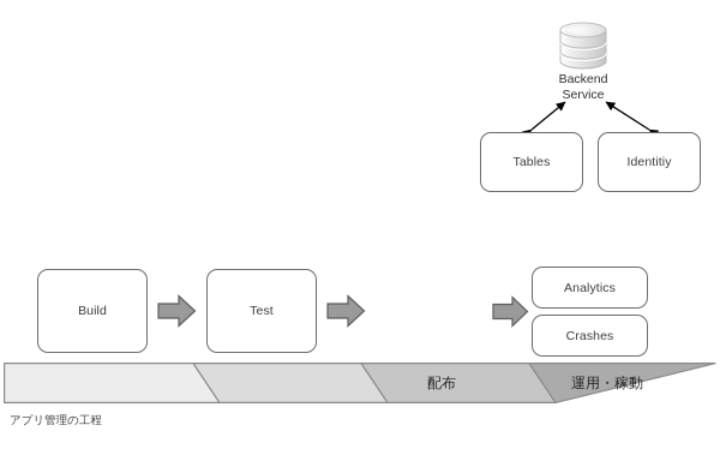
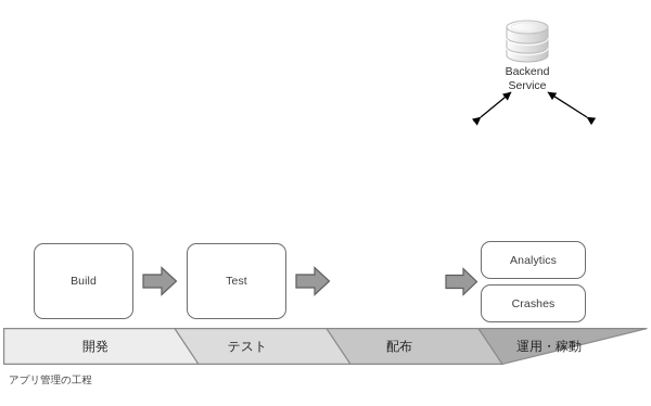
  Backend
  Service
- Tables
- Identitiy
  Build
  Test
  Analytics
  Crashes
+ 開発
+ テスト
  配布
  運用・稼動
  アプリ管理の工程
